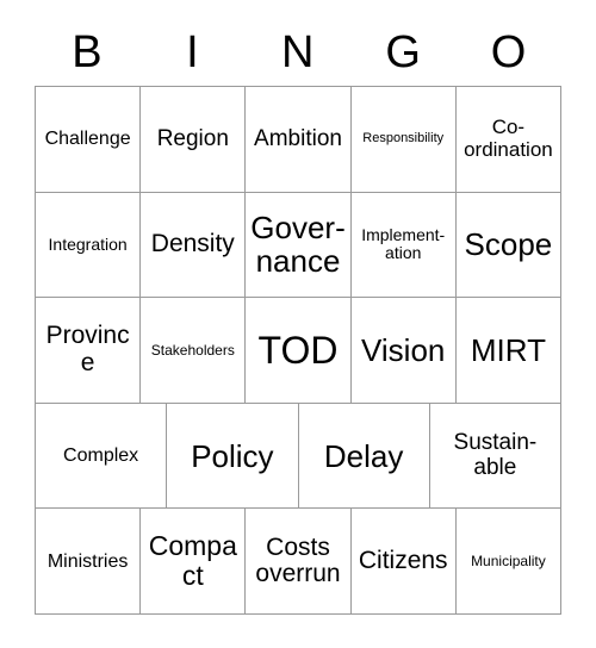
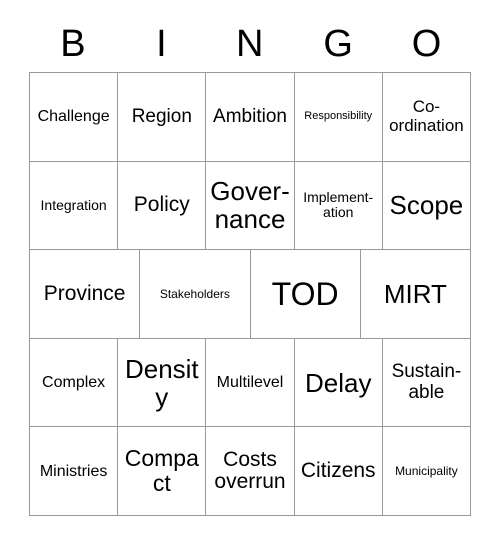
  B
  I
  N
  G
  O
  Challenge
  Region
  Ambition
  Responsibility
  Co-​ordination
  Integration
- Density
+ Policy
  Gover-​nance
  Implement-​ation
  Scope
  Province
  Stakeholders
  TOD
- Vision
  MIRT
  Complex
- Policy
+ Density
+ Multilevel
  Delay
  Sustain-​able
  Ministries
  Compact
  Costs overrun
  Citizens
  Municipality
